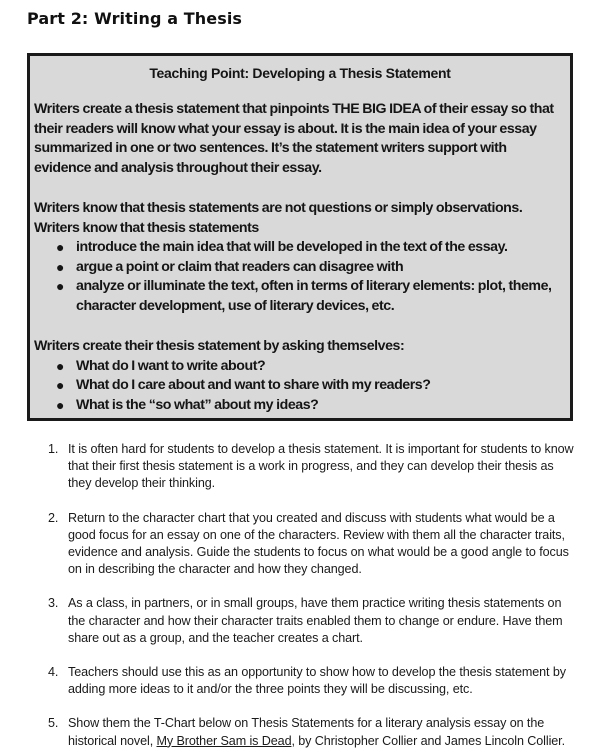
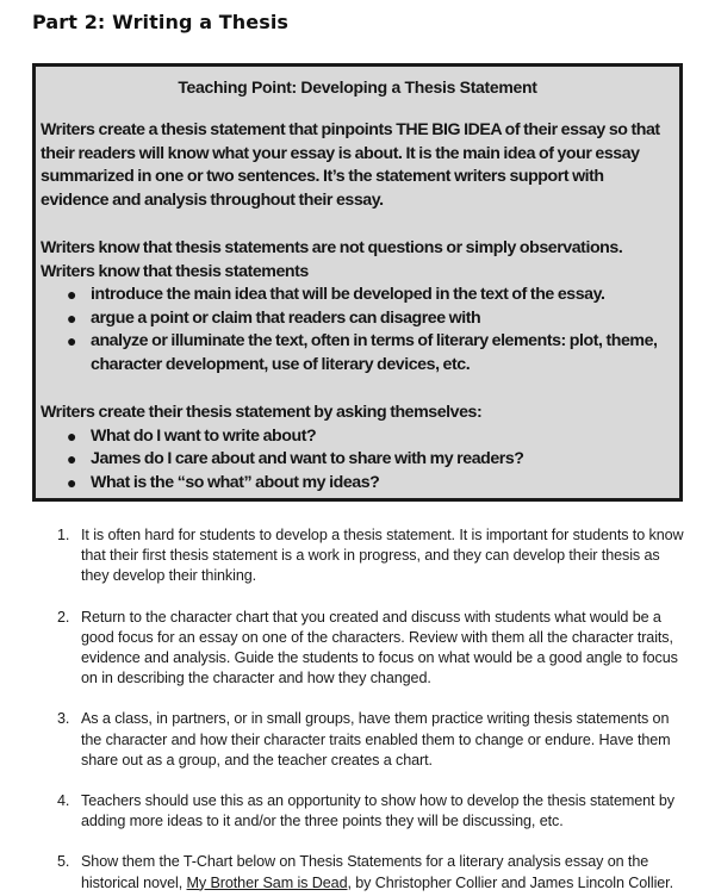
  Part 2: Writing a Thesis
  Teaching Point: Developing a Thesis Statement
  Writers create a thesis statement that pinpoints THE BIG IDEA of their essay so that their readers will know what your essay is about. It is the main idea of your essay summarized in one or two sentences. It’s the statement writers support with evidence and analysis throughout their essay.
  Writers know that thesis statements are not questions or simply observations.
  Writers know that thesis statements
  ●
  introduce the main idea that will be developed in the text of the essay.
  ●
  argue a point or claim that readers can disagree with
  ●
  analyze or illuminate the text, often in terms of literary elements: plot, theme, character development, use of literary devices, etc.
  Writers create their thesis statement by asking themselves:
  ●
  What do I want to write about?
  ●
- What do I care about and want to share with my readers?
+ James do I care about and want to share with my readers?
  ●
  What is the “so what” about my ideas?
  1.
  It is often hard for students to develop a thesis statement. It is important for students to know that their first thesis statement is a work in progress, and they can develop their thesis as they develop their thinking.
  2.
  Return to the character chart that you created and discuss with students what would be a good focus for an essay on one of the characters. Review with them all the character traits, evidence and analysis. Guide the students to focus on what would be a good angle to focus on in describing the character and how they changed.
  3.
  As a class, in partners, or in small groups, have them practice writing thesis statements on the character and how their character traits enabled them to change or endure. Have them share out as a group, and the teacher creates a chart.
  4.
  Teachers should use this as an opportunity to show how to develop the thesis statement by adding more ideas to it and/or the three points they will be discussing, etc.
  5.
  Show them the T-Chart below on Thesis Statements for a literary analysis essay on the historical novel, My Brother Sam is Dead, by Christopher Collier and James Lincoln Collier.
